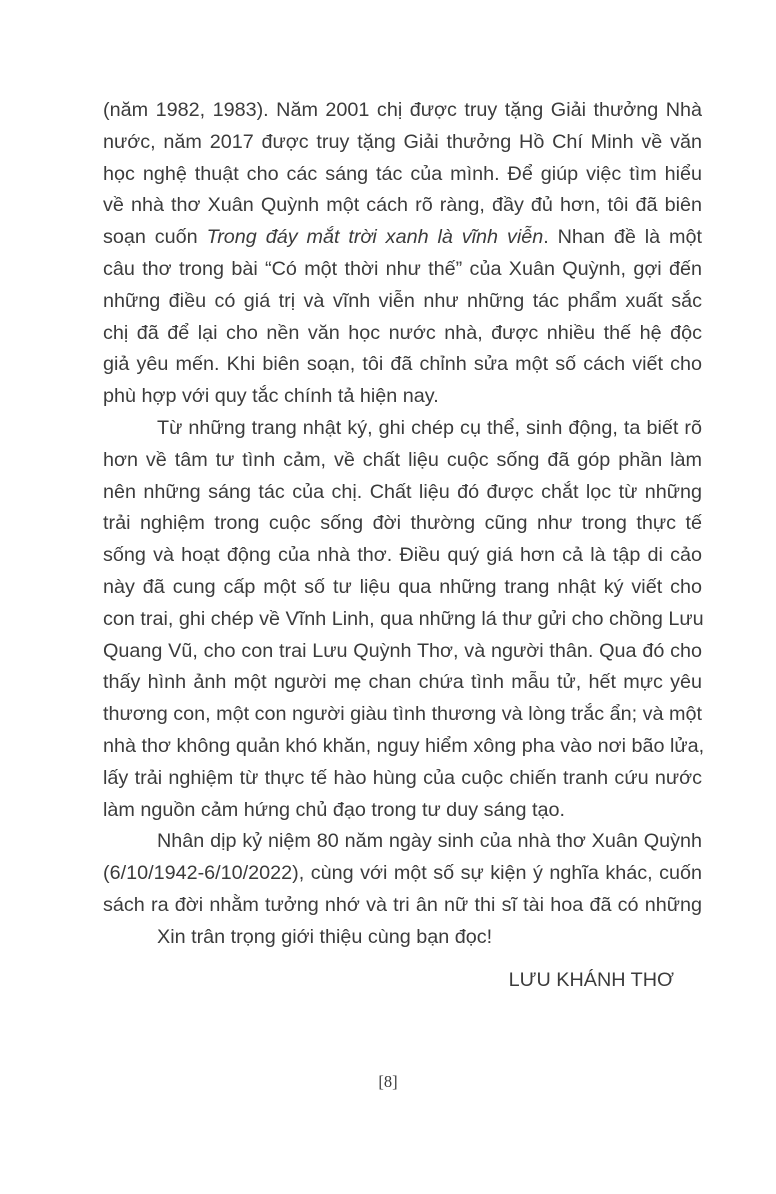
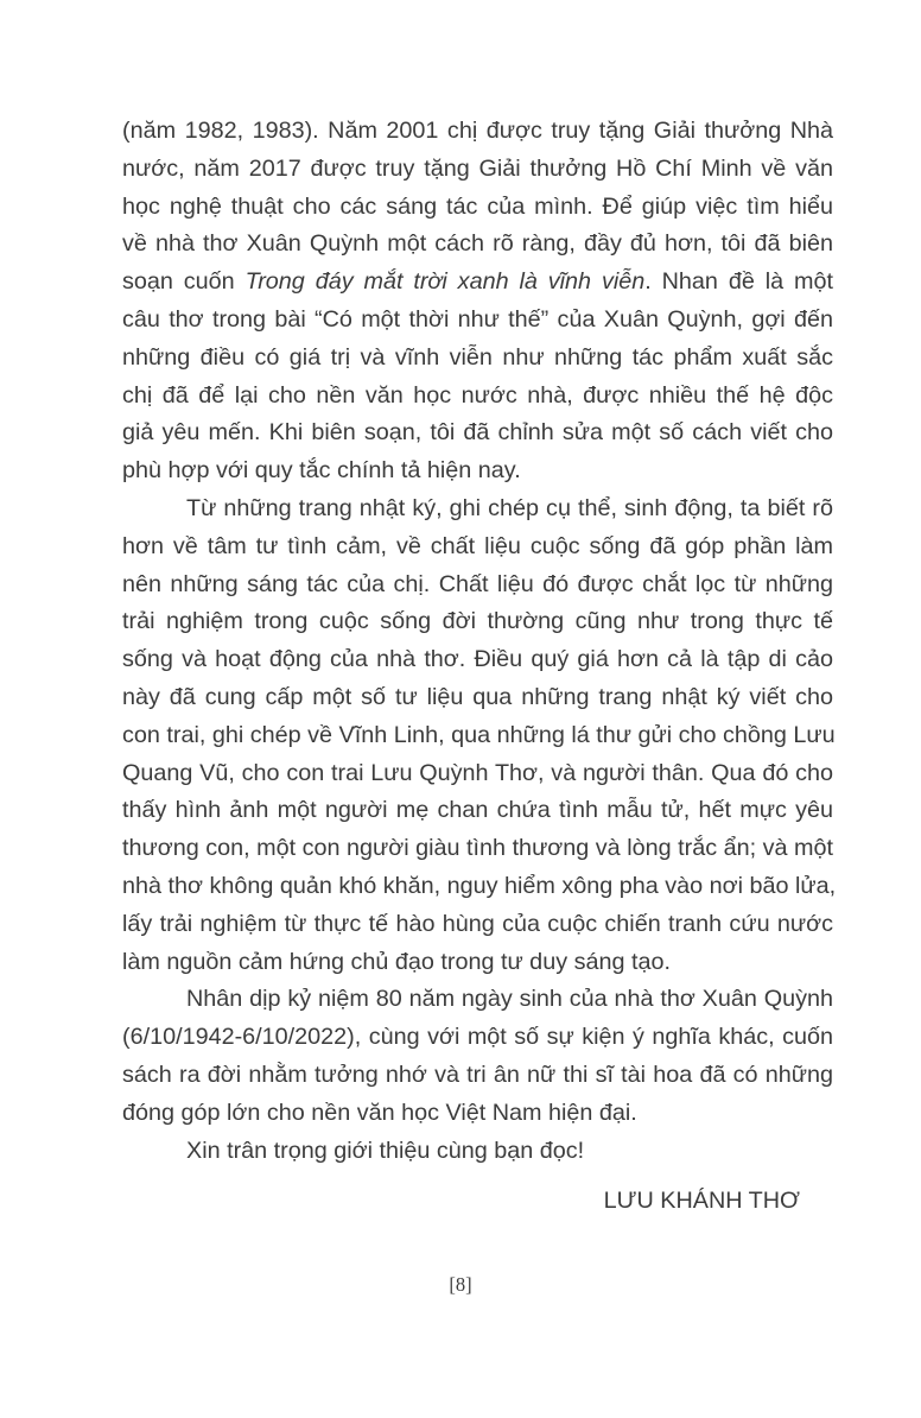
  (năm 1982, 1983). Năm 2001 chị được truy tặng Giải thưởng Nhà
  nước, năm 2017 được truy tặng Giải thưởng Hồ Chí Minh về văn
  học nghệ thuật cho các sáng tác của mình. Để giúp việc tìm hiểu
  về nhà thơ Xuân Quỳnh một cách rõ ràng, đầy đủ hơn, tôi đã biên
  soạn cuốn Trong đáy mắt trời xanh là vĩnh viễn. Nhan đề là một
  câu thơ trong bài “Có một thời như thế” của Xuân Quỳnh, gợi đến
  những điều có giá trị và vĩnh viễn như những tác phẩm xuất sắc
  chị đã để lại cho nền văn học nước nhà, được nhiều thế hệ độc
  giả yêu mến. Khi biên soạn, tôi đã chỉnh sửa một số cách viết cho
  phù hợp với quy tắc chính tả hiện nay.
  Từ những trang nhật ký, ghi chép cụ thể, sinh động, ta biết rõ
  hơn về tâm tư tình cảm, về chất liệu cuộc sống đã góp phần làm
  nên những sáng tác của chị. Chất liệu đó được chắt lọc từ những
  trải nghiệm trong cuộc sống đời thường cũng như trong thực tế
  sống và hoạt động của nhà thơ. Điều quý giá hơn cả là tập di cảo
  này đã cung cấp một số tư liệu qua những trang nhật ký viết cho
  con trai, ghi chép về Vĩnh Linh, qua những lá thư gửi cho chồng Lưu
  Quang Vũ, cho con trai Lưu Quỳnh Thơ, và người thân. Qua đó cho
  thấy hình ảnh một người mẹ chan chứa tình mẫu tử, hết mực yêu
  thương con, một con người giàu tình thương và lòng trắc ẩn; và một
  nhà thơ không quản khó khăn, nguy hiểm xông pha vào nơi bão lửa,
  lấy trải nghiệm từ thực tế hào hùng của cuộc chiến tranh cứu nước
  làm nguồn cảm hứng chủ đạo trong tư duy sáng tạo.
  Nhân dịp kỷ niệm 80 năm ngày sinh của nhà thơ Xuân Quỳnh
  (6/10/1942-6/10/2022), cùng với một số sự kiện ý nghĩa khác, cuốn
  sách ra đời nhằm tưởng nhớ và tri ân nữ thi sĩ tài hoa đã có những
+ đóng góp lớn cho nền văn học Việt Nam hiện đại.
  Xin trân trọng giới thiệu cùng bạn đọc!
  LƯU KHÁNH THƠ
  [8]
